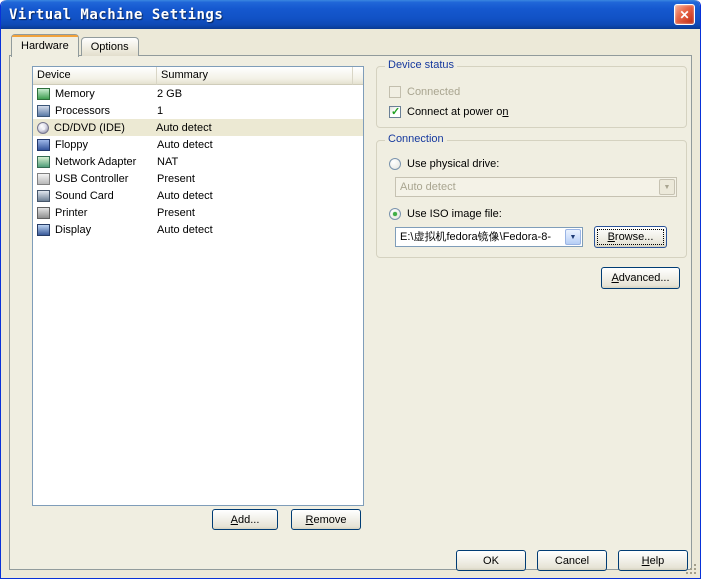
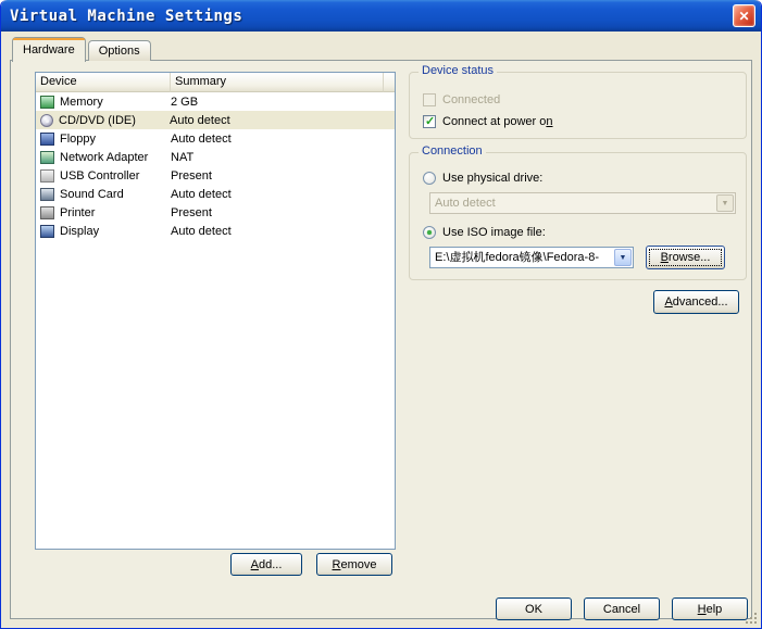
  Virtual Machine Settings
  ✕
  Hardware
  Options
  Device
  Summary
  Memory
  2 GB
- Processors
- 1
  CD/DVD (IDE)
  Auto detect
  Floppy
  Auto detect
  Network Adapter
  NAT
  USB Controller
  Present
  Sound Card
  Auto detect
  Printer
  Present
  Display
  Auto detect
  A
  dd...
  R
  emove
  Device status
  Connected
  Connect at power on
  Connection
  Use physical drive:
  Auto detect
  Use ISO image file:
  E:\虚拟机fedora镜像\Fedora-8-
  B
  rowse...
  A
  dvanced...
  OK
  Cancel
  H
  elp
